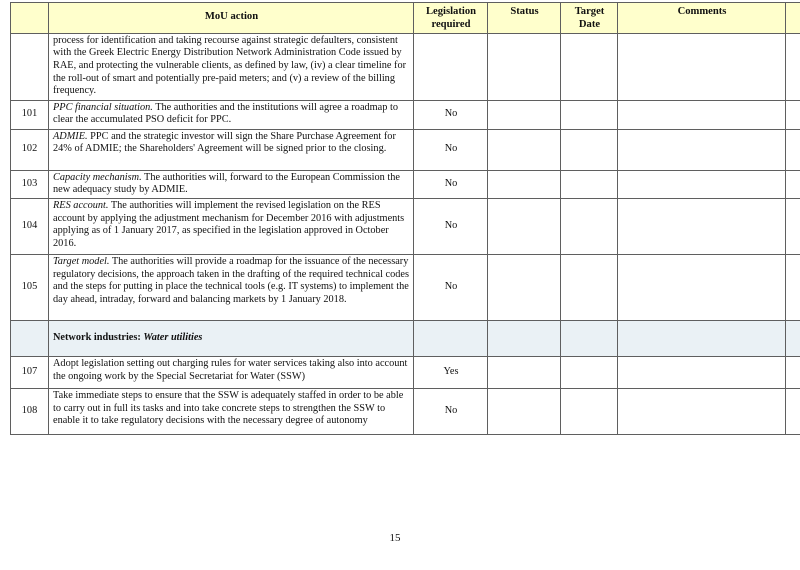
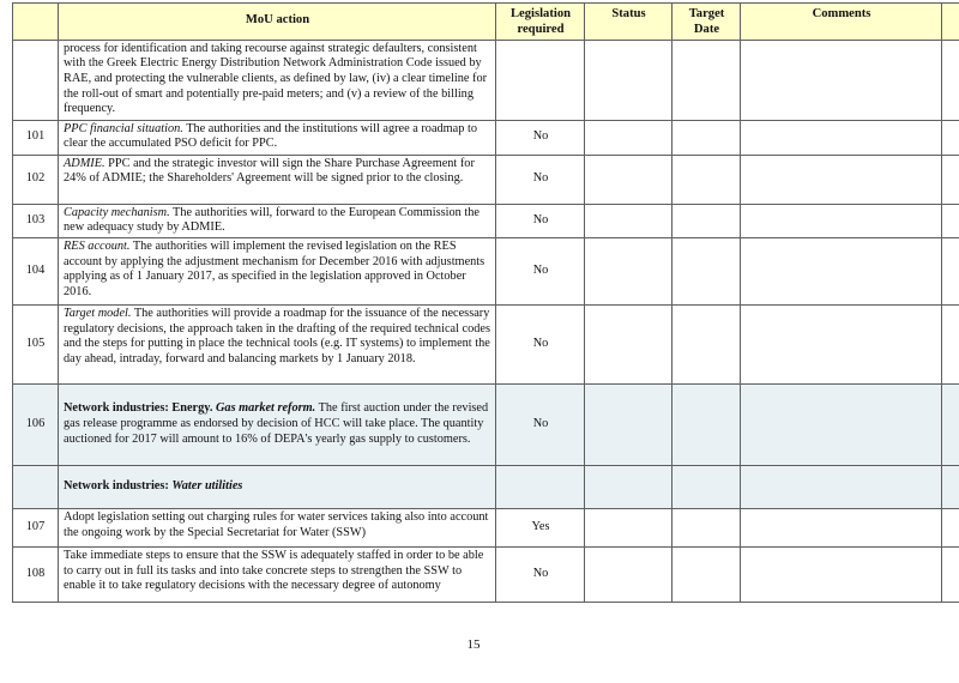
  	MoU action	Legislation required	Status	Target Date	Comments
  	process for identification and taking recourse against strategic defaulters, consistent with the Greek Electric Energy Distribution Network Administration Code issued by RAE, and protecting the vulnerable clients, as defined by law, (iv) a clear timeline for the roll-out of smart and potentially pre-paid meters; and (v) a review of the billing frequency.
  101	PPC financial situation. The authorities and the institutions will agree a roadmap to clear the accumulated PSO deficit for PPC.	No
  102	ADMIE. PPC and the strategic investor will sign the Share Purchase Agreement for 24% of ADMIE; the Shareholders' Agreement will be signed prior to the closing.	No
  103	Capacity mechanism. The authorities will, forward to the European Commission the new adequacy study by ADMIE.	No
  104	RES account. The authorities will implement the revised legislation on the RES account by applying the adjustment mechanism for December 2016 with adjustments applying as of 1 January 2017, as specified in the legislation approved in October 2016.	No
  105	Target model. The authorities will provide a roadmap for the issuance of the necessary regulatory decisions, the approach taken in the drafting of the required technical codes and the steps for putting in place the technical tools (e.g. IT systems) to implement the day ahead, intraday, forward and balancing markets by 1 January 2018.	No
+ 106	Network industries: Energy. Gas market reform. The first auction under the revised gas release programme as endorsed by decision of HCC will take place. The quantity auctioned for 2017 will amount to 16% of DEPA's yearly gas supply to customers.	No
  	Network industries: Water utilities
  107	Adopt legislation setting out charging rules for water services taking also into account the ongoing work by the Special Secretariat for Water (SSW)	Yes
  108	Take immediate steps to ensure that the SSW is adequately staffed in order to be able to carry out in full its tasks and into take concrete steps to strengthen the SSW to enable it to take regulatory decisions with the necessary degree of autonomy	No
  15
